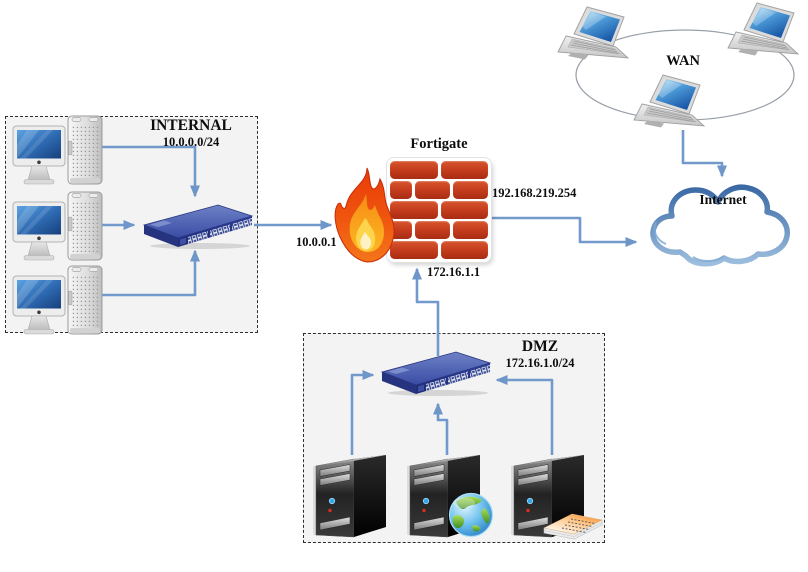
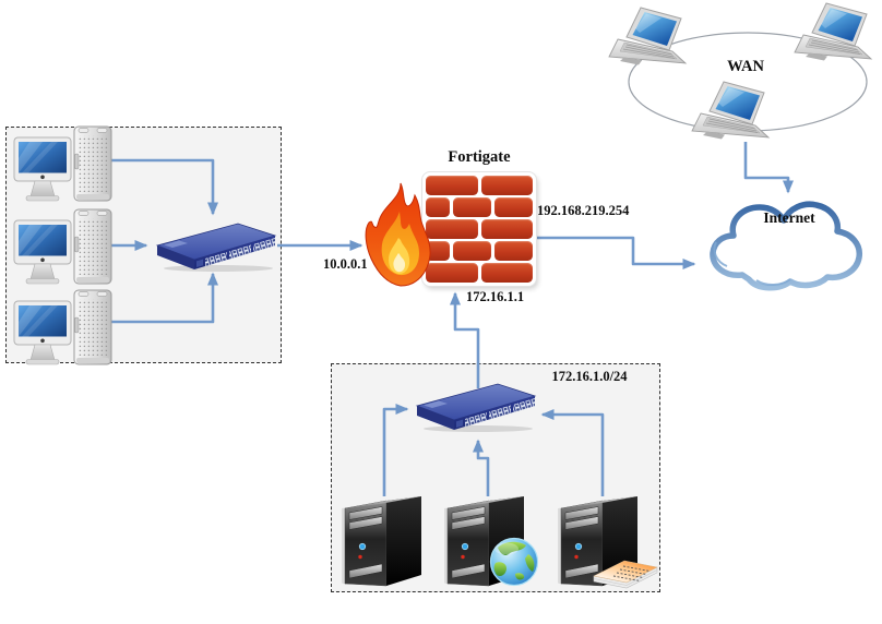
- INTERNAL
- 10.0.0.0/24
- DMZ
  172.16.1.0/24
  Fortigate
  WAN
  Internet
  10.0.0.1
  192.168.219.254
  172.16.1.1
